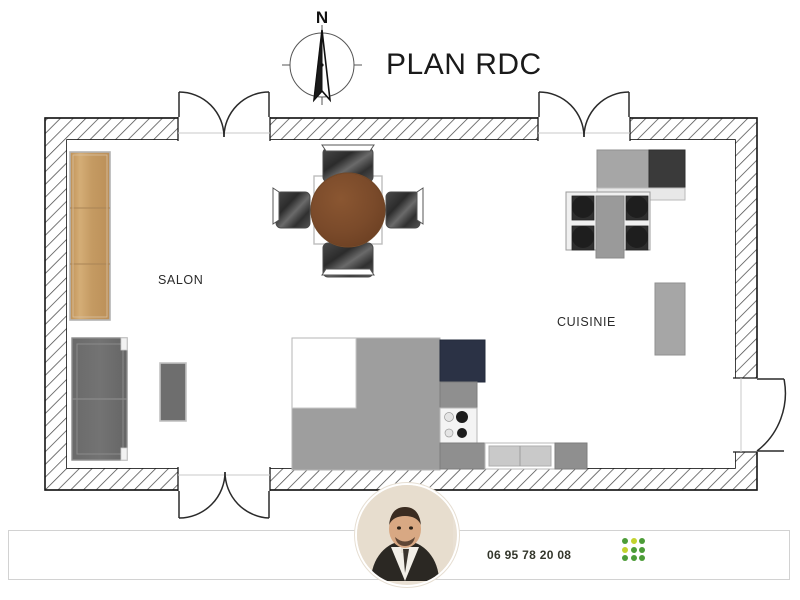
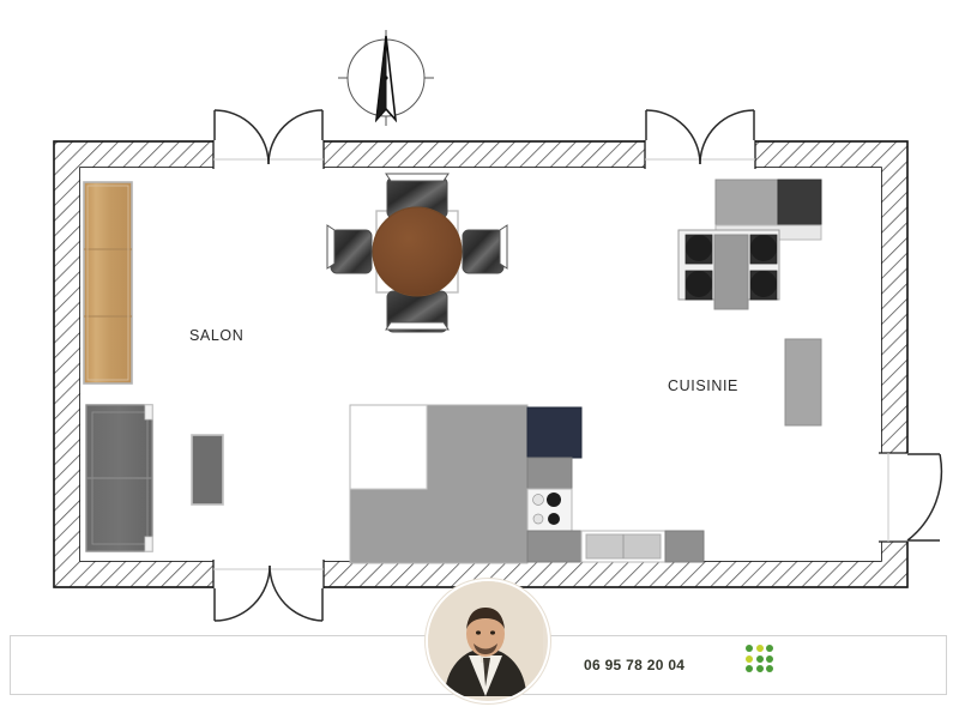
- N
- PLAN RDC
  SALON
  CUISINIE
- 06 95 78 20 08
+ 06 95 78 20 04
